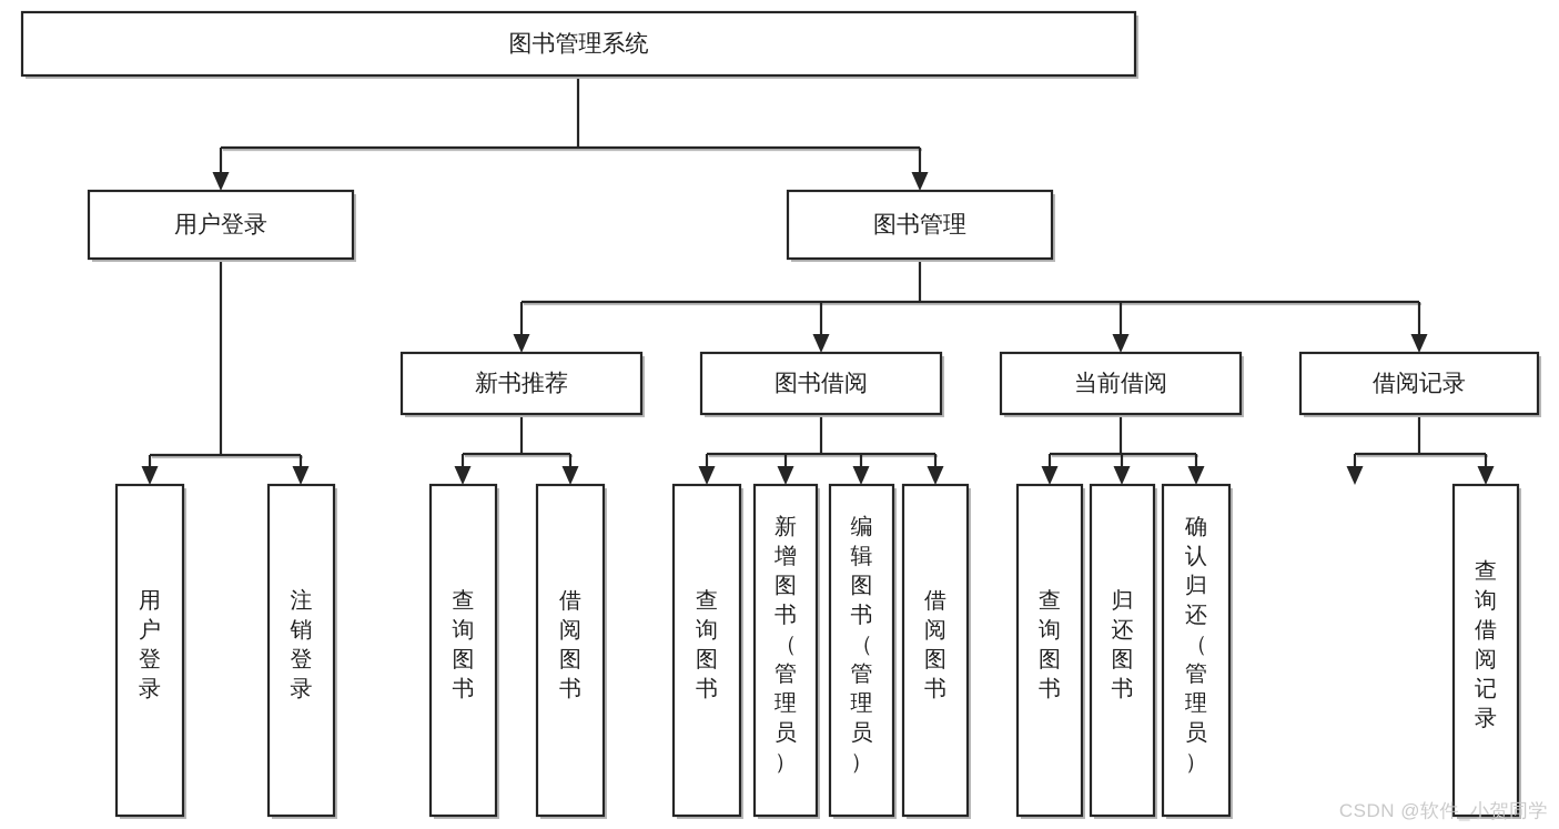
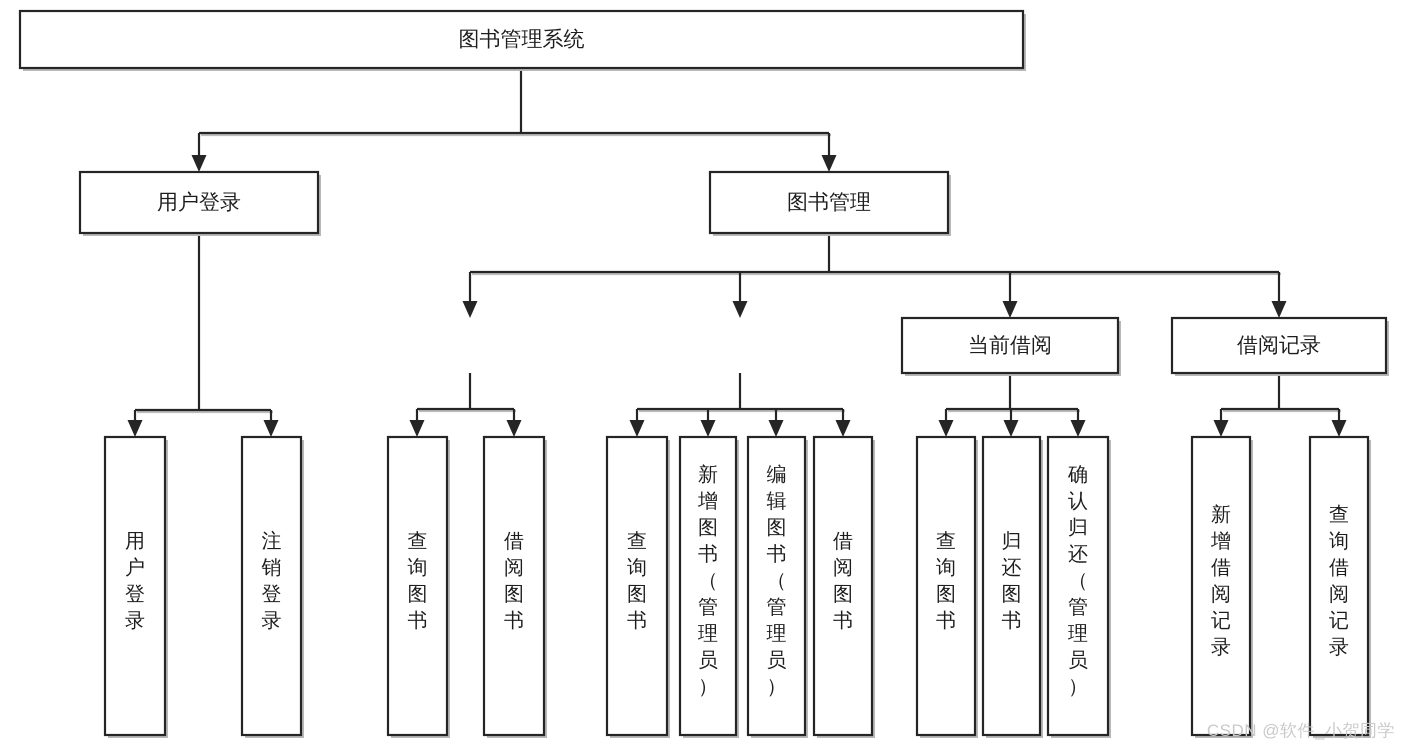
  图书管理系统
  用户登录
  图书管理
- 新书推荐
- 图书借阅
  当前借阅
  借阅记录
  用户登录
  注销登录
  查询图书
  借阅图书
  查询图书
  新增图书（管理员）
  编辑图书（管理员）
  借阅图书
  查询图书
  归还图书
  确认归还（管理员）
+ 新增借阅记录
  查询借阅记录
  CSDN @软件_小贺同学
